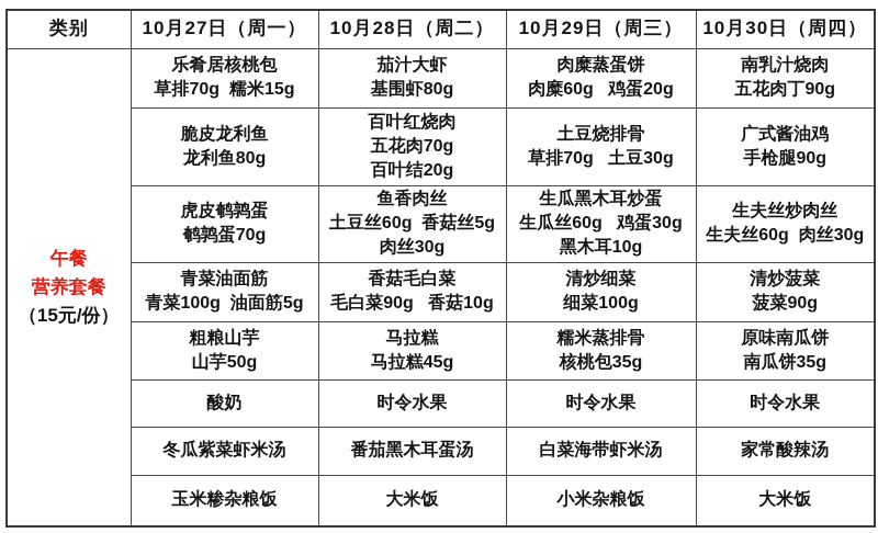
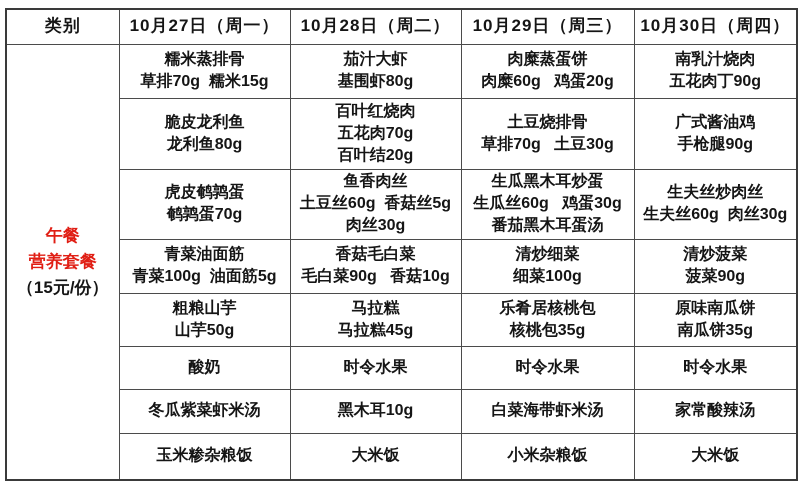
  类别	10月27日（周一）	10月28日（周二）	10月29日（周三）	10月30日（周四）
- 午餐 营养套餐 （15元/份）	乐肴居核桃包 草排70g 糯米15g	茄汁大虾 基围虾80g	肉糜蒸蛋饼 肉糜60g 鸡蛋20g	南乳汁烧肉 五花肉丁90g
+ 午餐 营养套餐 （15元/份）	糯米蒸排骨 草排70g 糯米15g	茄汁大虾 基围虾80g	肉糜蒸蛋饼 肉糜60g 鸡蛋20g	南乳汁烧肉 五花肉丁90g
  脆皮龙利鱼 龙利鱼80g	百叶红烧肉 五花肉70g 百叶结20g	土豆烧排骨 草排70g 土豆30g	广式酱油鸡 手枪腿90g
- 虎皮鹌鹑蛋 鹌鹑蛋70g	鱼香肉丝 土豆丝60g 香菇丝5g 肉丝30g	生瓜黑木耳炒蛋 生瓜丝60g 鸡蛋30g 黑木耳10g	生夫丝炒肉丝 生夫丝60g 肉丝30g
+ 虎皮鹌鹑蛋 鹌鹑蛋70g	鱼香肉丝 土豆丝60g 香菇丝5g 肉丝30g	生瓜黑木耳炒蛋 生瓜丝60g 鸡蛋30g 番茄黑木耳蛋汤	生夫丝炒肉丝 生夫丝60g 肉丝30g
  青菜油面筋 青菜100g 油面筋5g	香菇毛白菜 毛白菜90g 香菇10g	清炒细菜 细菜100g	清炒菠菜 菠菜90g
- 粗粮山芋 山芋50g	马拉糕 马拉糕45g	糯米蒸排骨 核桃包35g	原味南瓜饼 南瓜饼35g
+ 粗粮山芋 山芋50g	马拉糕 马拉糕45g	乐肴居核桃包 核桃包35g	原味南瓜饼 南瓜饼35g
  酸奶	时令水果	时令水果	时令水果
- 冬瓜紫菜虾米汤	番茄黑木耳蛋汤	白菜海带虾米汤	家常酸辣汤
+ 冬瓜紫菜虾米汤	黑木耳10g	白菜海带虾米汤	家常酸辣汤
  玉米糁杂粮饭	大米饭	小米杂粮饭	大米饭
